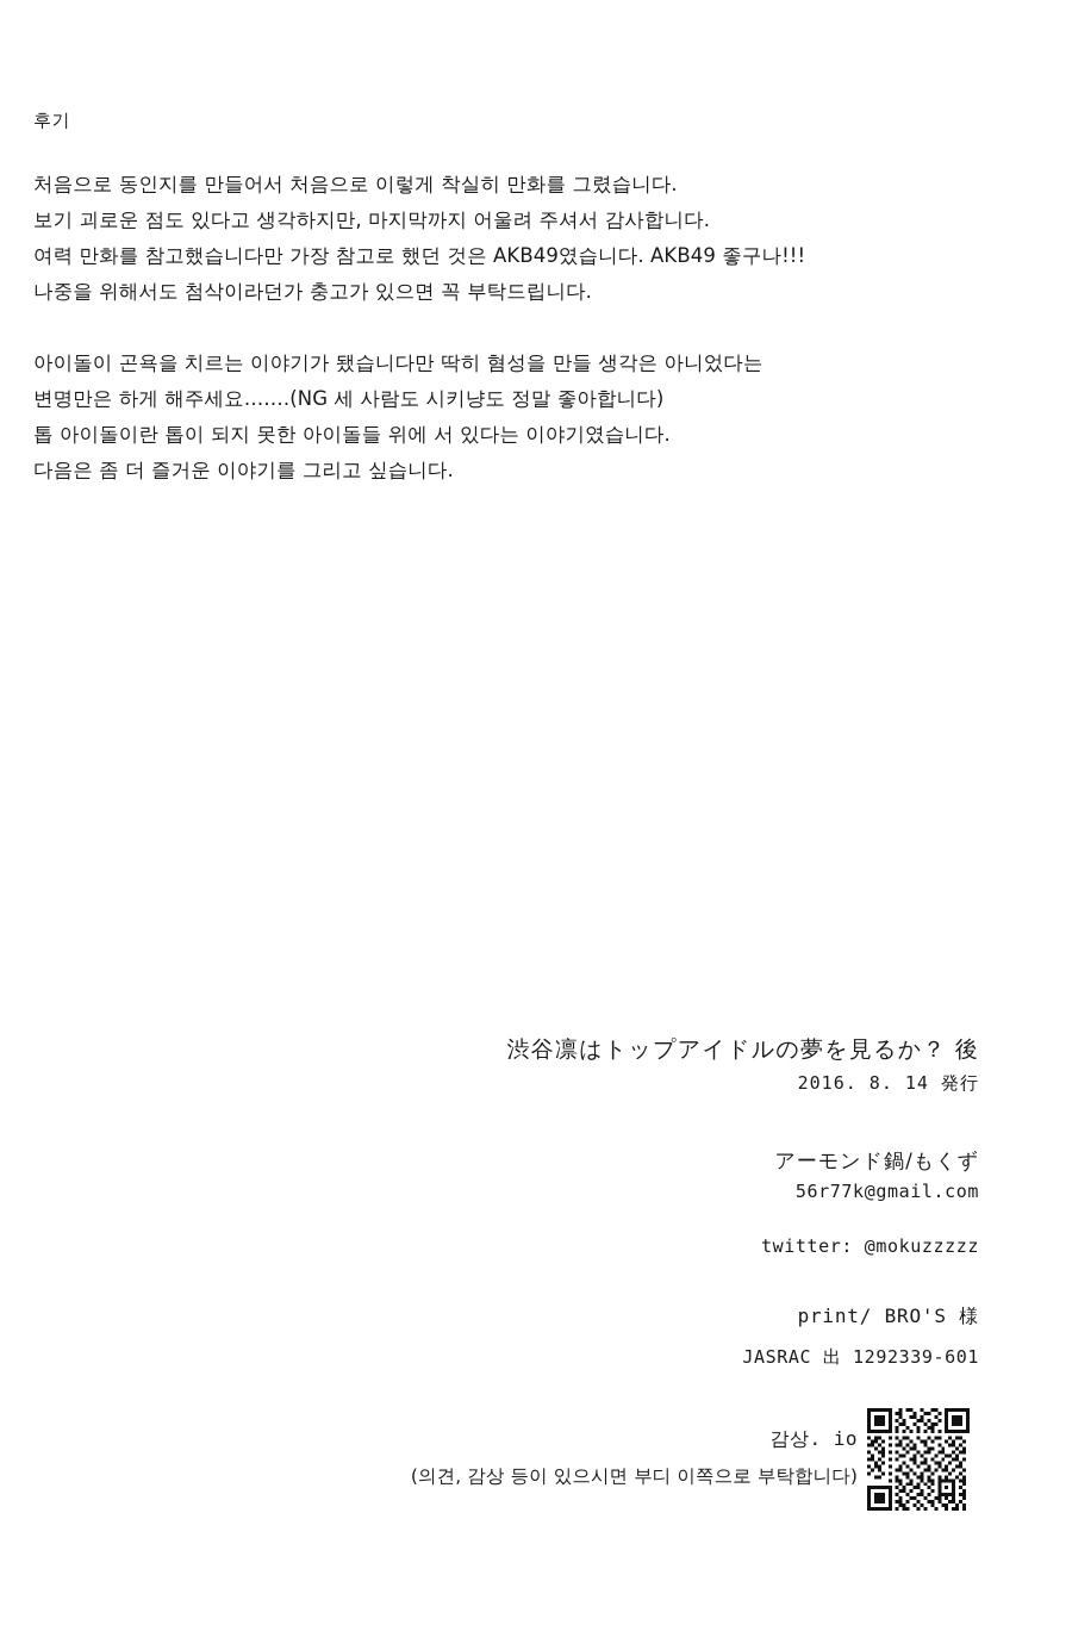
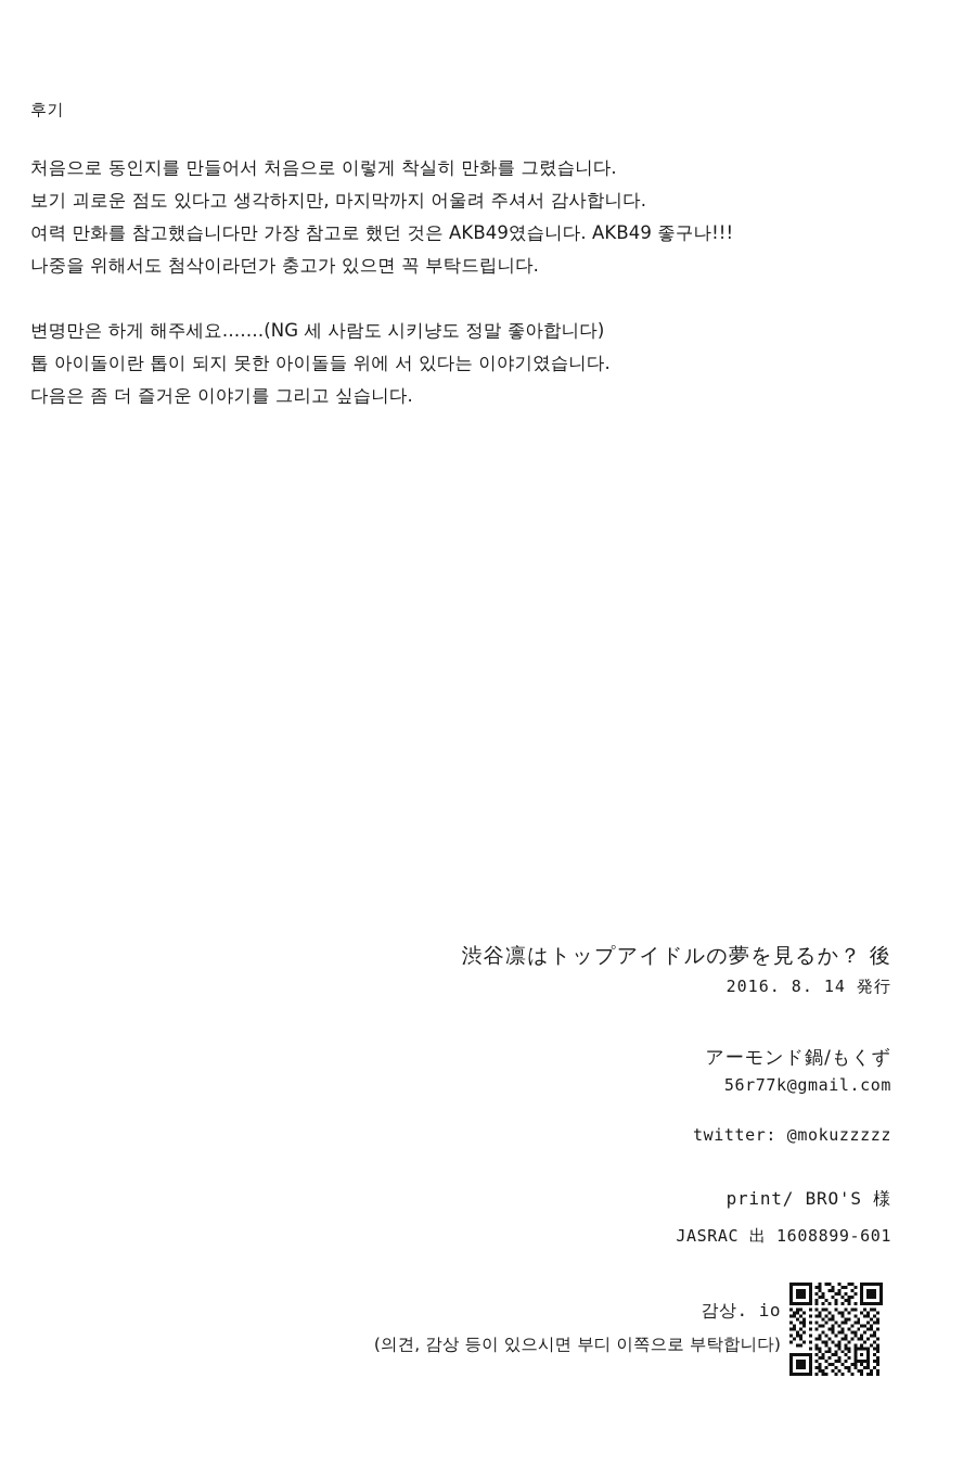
  후기
  처음으로 동인지를 만들어서 처음으로 이렇게 착실히 만화를 그렸습니다.
  보기 괴로운 점도 있다고 생각하지만, 마지막까지 어울려 주셔서 감사합니다.
  여력 만화를 참고했습니다만 가장 참고로 했던 것은 AKB49였습니다. AKB49 좋구나!!!
  나중을 위해서도 첨삭이라던가 충고가 있으면 꼭 부탁드립니다.
- 아이돌이 곤욕을 치르는 이야기가 됐습니다만 딱히 혐성을 만들 생각은 아니었다는
  변명만은 하게 해주세요…….(NG 세 사람도 시키냥도 정말 좋아합니다)
  톱 아이돌이란 톱이 되지 못한 아이돌들 위에 서 있다는 이야기였습니다.
  다음은 좀 더 즐거운 이야기를 그리고 싶습니다.
  渋谷凛はトップアイドルの夢を見るか？ 後
  2016. 8. 14 発行
  アーモンド鍋/もくず
  56r77k@gmail.com
  twitter: @mokuzzzzz
  print/ BRO'S 様
- JASRAC 出 1292339-601
+ JASRAC 出 1608899-601
  감상. io
  (의견, 감상 등이 있으시면 부디 이쪽으로 부탁합니다)
